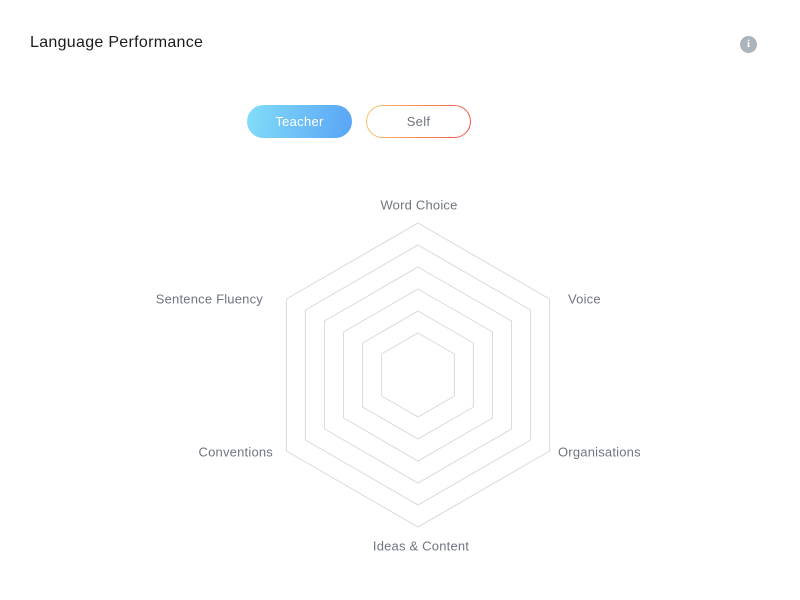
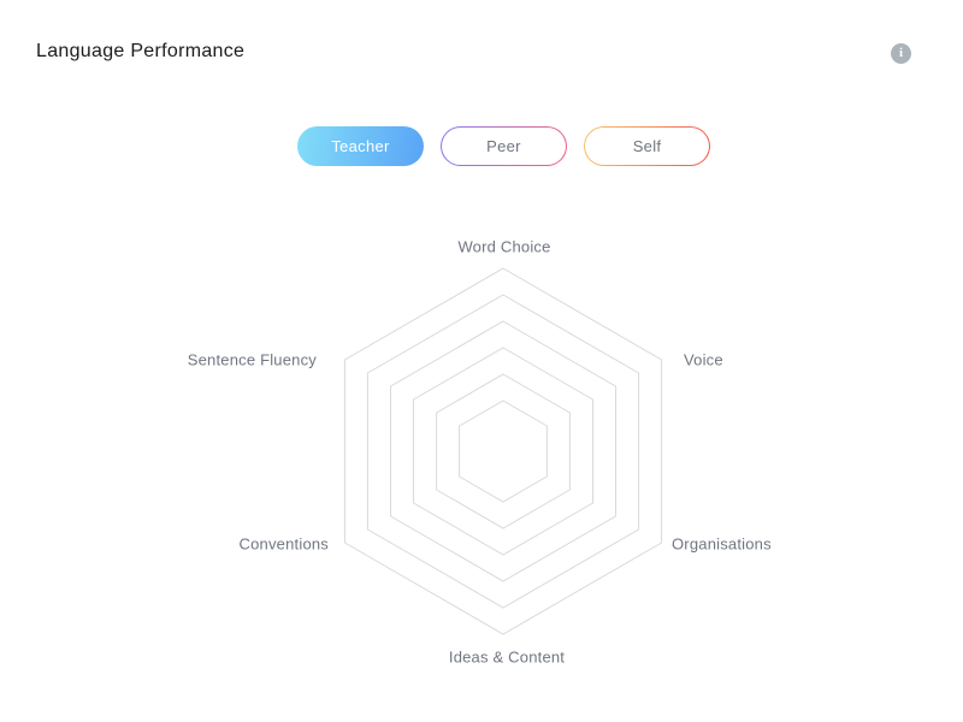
  Language Performance
  i
  Teacher
+ Peer
  Self
  Word Choice
  Voice
  Organisations
  Ideas & Content
  Conventions
  Sentence Fluency
